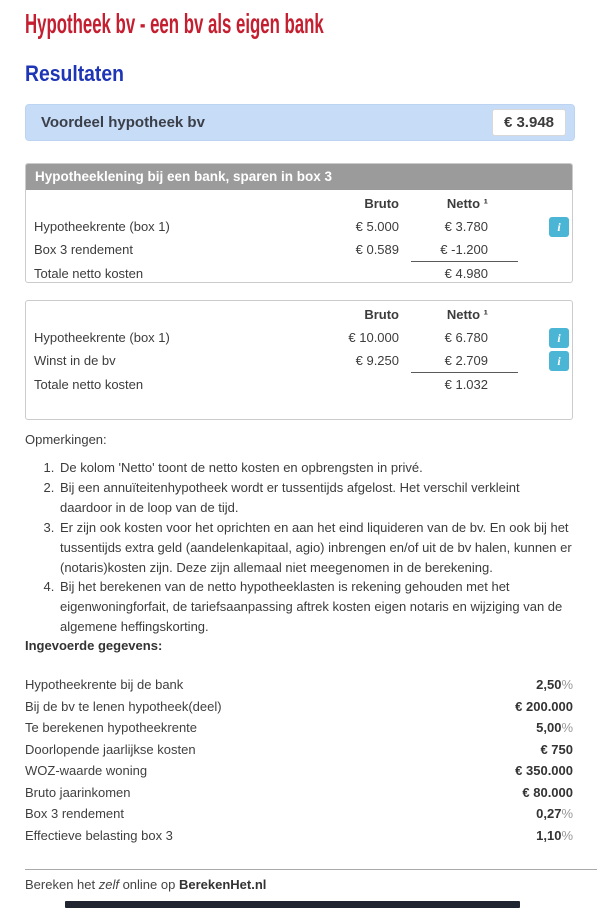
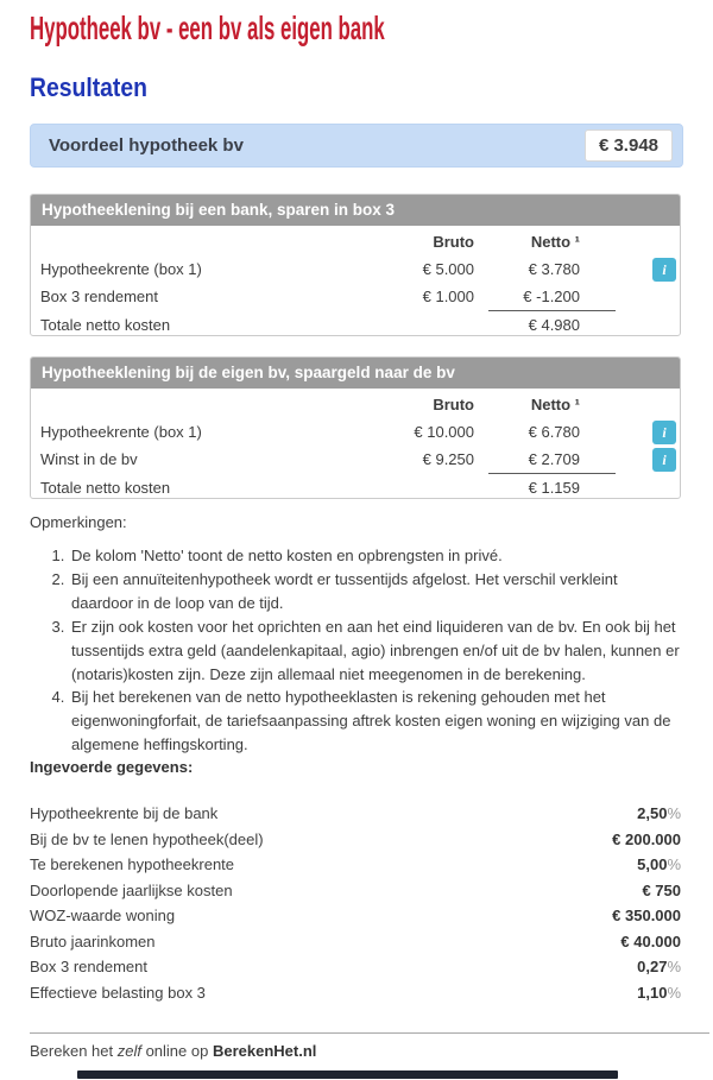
  Hypotheek bv - een bv als eigen bank
  Resultaten
  Voordeel hypotheek bv
  € 3.948
  Hypotheeklening bij een bank, sparen in box 3
  Bruto
  Netto ¹
  Hypotheekrente (box 1)
  € 5.000
  € 3.780
  i
  Box 3 rendement
- € 0.589
+ € 1.000
  € -1.200
  Totale netto kosten
  € 4.980
+ Hypotheeklening bij de eigen bv, spaargeld naar de bv
  Bruto
  Netto ¹
  Hypotheekrente (box 1)
  € 10.000
  € 6.780
  i
  Winst in de bv
  € 9.250
  € 2.709
  i
  Totale netto kosten
- € 1.032
+ € 1.159
  Opmerkingen:
  De kolom 'Netto' toont de netto kosten en opbrengsten in privé.
  Bij een annuïteitenhypotheek wordt er tussentijds afgelost. Het verschil verkleint daardoor in de loop van de tijd.
  Er zijn ook kosten voor het oprichten en aan het eind liquideren van de bv. En ook bij het tussentijds extra geld (aandelenkapitaal, agio) inbrengen en/of uit de bv halen, kunnen er (notaris)kosten zijn. Deze zijn allemaal niet meegenomen in de berekening.
- Bij het berekenen van de netto hypotheeklasten is rekening gehouden met het eigenwoningforfait, de tariefsaanpassing aftrek kosten eigen notaris en wijziging van de algemene heffingskorting.
+ Bij het berekenen van de netto hypotheeklasten is rekening gehouden met het eigenwoningforfait, de tariefsaanpassing aftrek kosten eigen woning en wijziging van de algemene heffingskorting.
  Ingevoerde gegevens:
  Hypotheekrente bij de bank
  2,50
  %
  Bij de bv te lenen hypotheek(deel)
  € 200.000
  Te berekenen hypotheekrente
  5,00
  %
  Doorlopende jaarlijkse kosten
  € 750
  WOZ-waarde woning
  € 350.000
  Bruto jaarinkomen
- € 80.000
+ € 40.000
  Box 3 rendement
  0,27
  %
  Effectieve belasting box 3
  1,10
  %
  Bereken het zelf online op BerekenHet.nl
